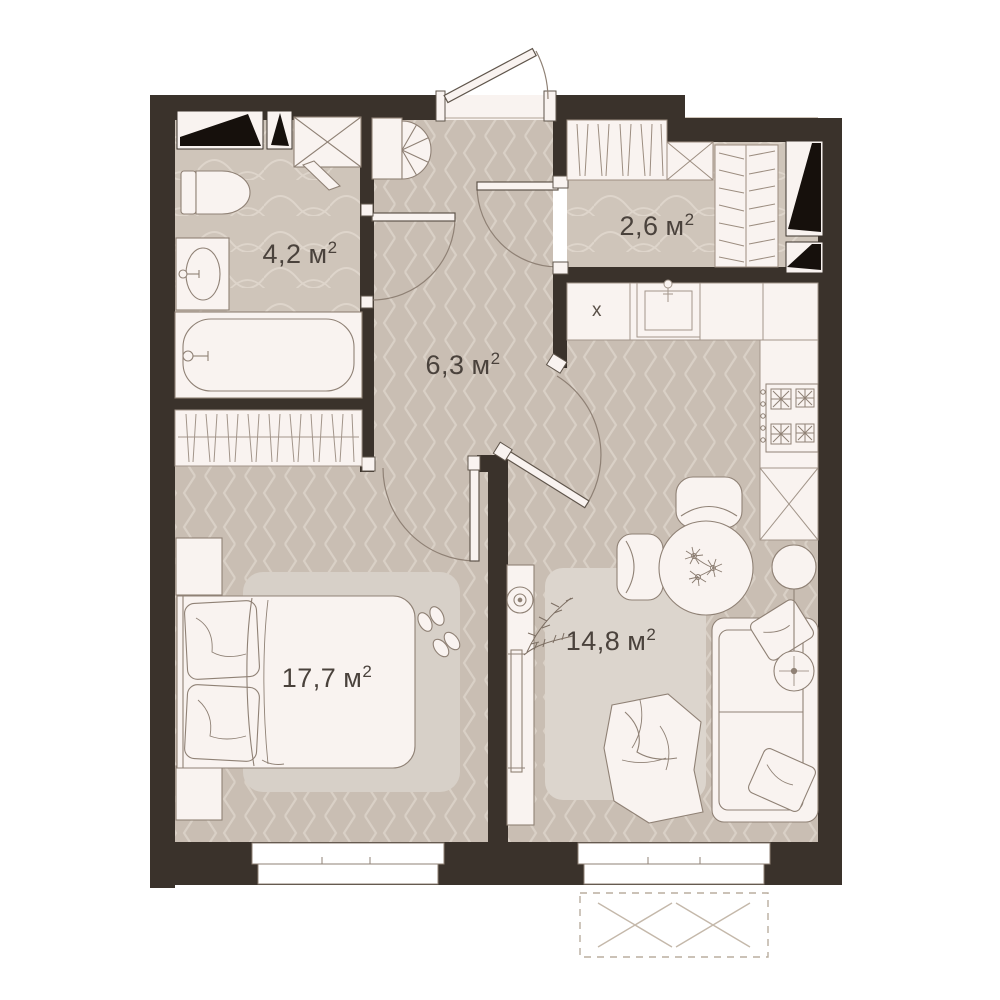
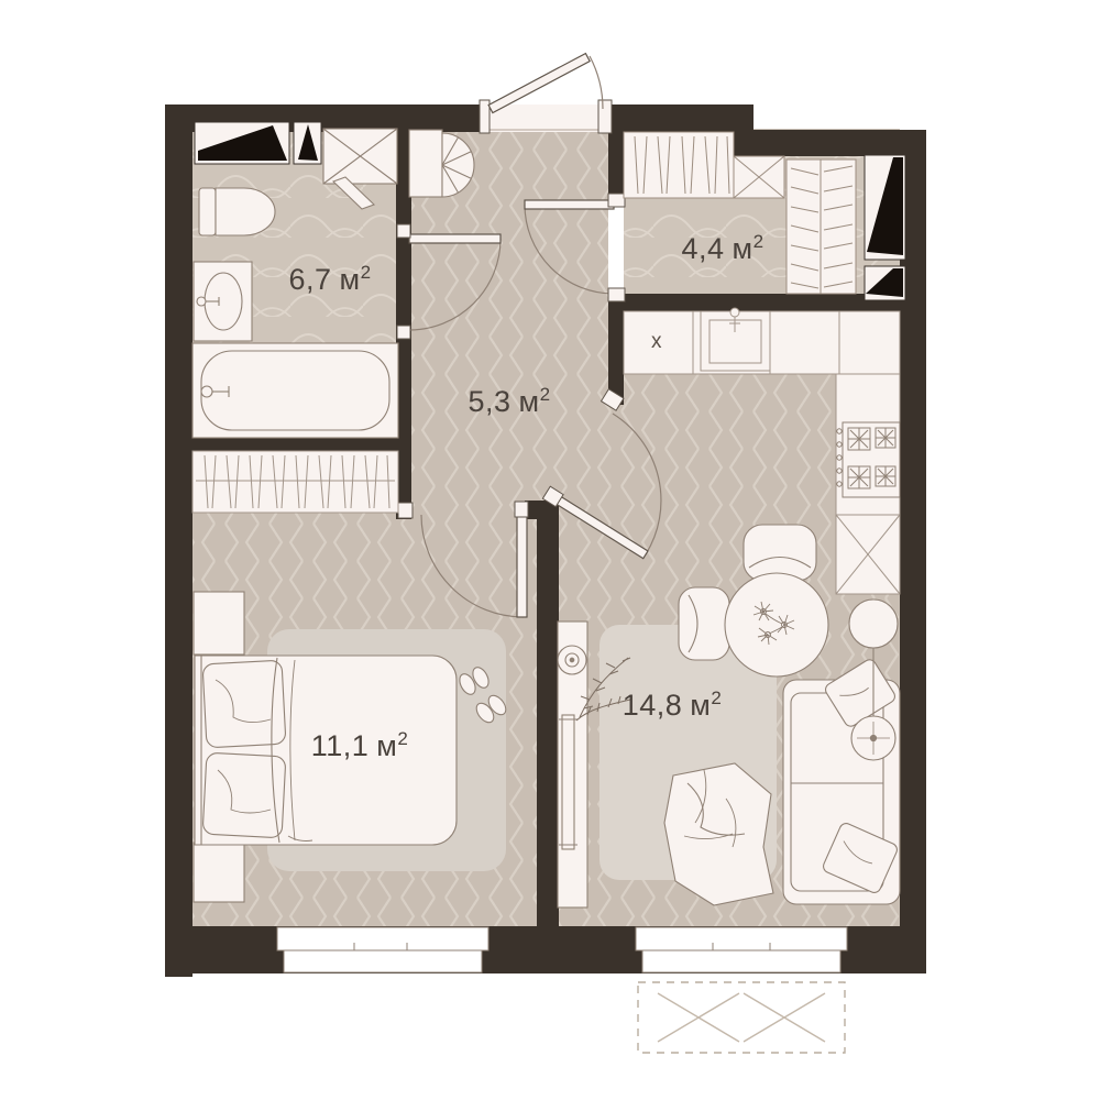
- 4,2 м2
+ 6,7 м2
- 2,6 м2
+ 4,4 м2
- 6,3 м2
+ 5,3 м2
- 17,7 м2
+ 11,1 м2
  14,8 м2
  х
